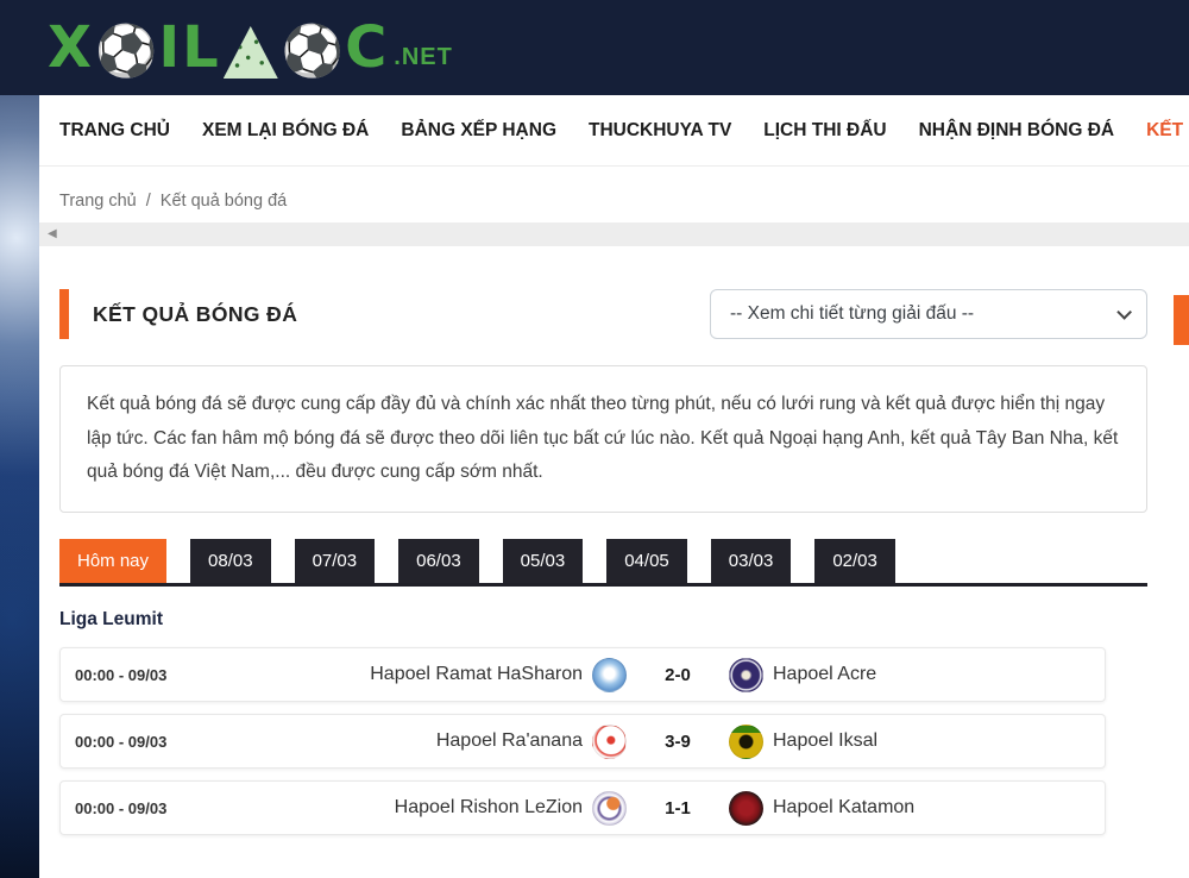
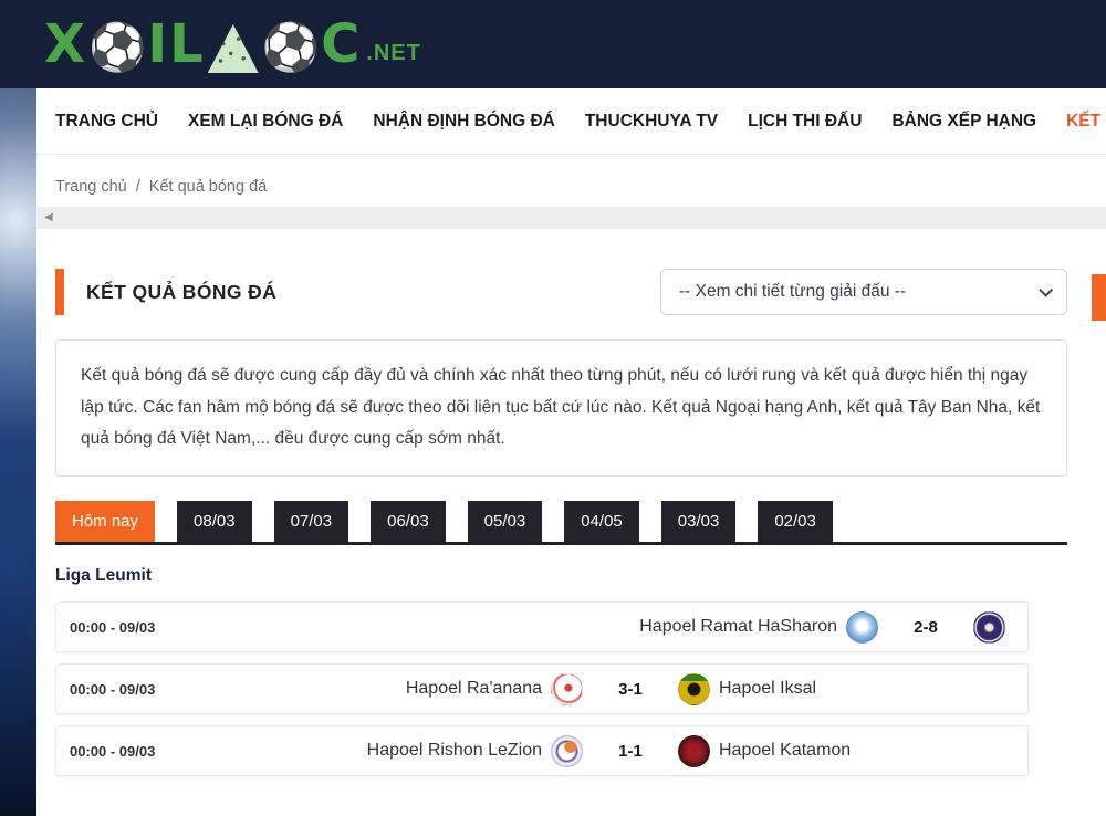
  X
  ⚽
  IL
  ⚽
  C
  .NET
  TRANG CHỦ
  XEM LẠI BÓNG ĐÁ
- BẢNG XẾP HẠNG
+ NHẬN ĐỊNH BÓNG ĐÁ
  THUCKHUYA TV
  LỊCH THI ĐẤU
- NHẬN ĐỊNH BÓNG ĐÁ
+ BẢNG XẾP HẠNG
  Trang chủ
  /
  Kết quả bóng đá
  ◀
  KẾT QUẢ BÓNG ĐÁ
  -- Xem chi tiết từng giải đấu --
  Kết quả bóng đá sẽ được cung cấp đầy đủ và chính xác nhất theo từng phút, nếu có lưới rung và kết quả được hiển thị ngay lập tức. Các fan hâm mộ bóng đá sẽ được theo dõi liên tục bất cứ lúc nào. Kết quả Ngoại hạng Anh, kết quả Tây Ban Nha, kết quả bóng đá Việt Nam,... đều được cung cấp sớm nhất.
  Hôm nay
  08/03
  07/03
  06/03
  05/03
  04/05
  03/03
  02/03
  Liga Leumit
  00:00 - 09/03
  Hapoel Ramat HaSharon
- 2-0
+ 2-8
- Hapoel Acre
  00:00 - 09/03
  Hapoel Ra'anana
- 3-9
+ 3-1
  Hapoel Iksal
  00:00 - 09/03
  Hapoel Rishon LeZion
  1-1
  Hapoel Katamon
